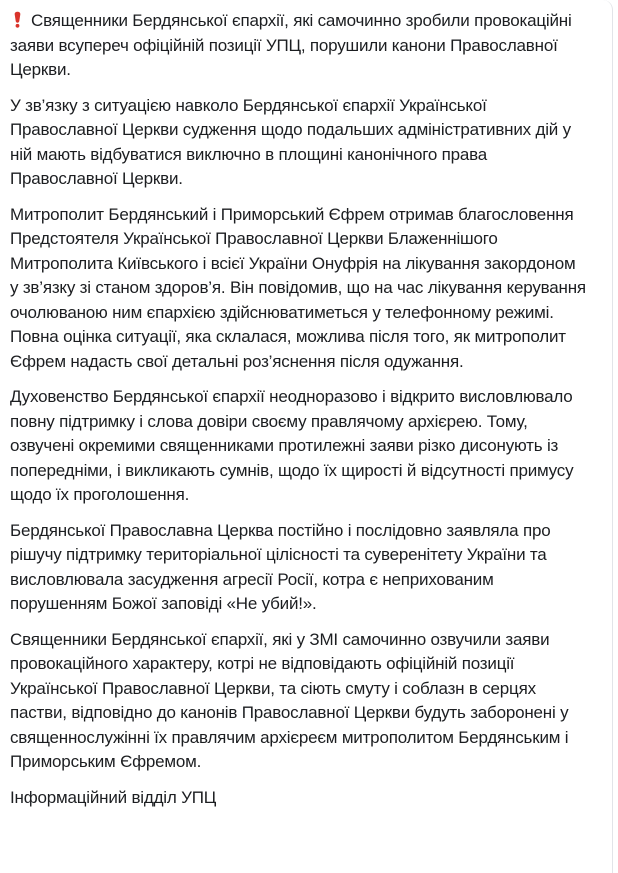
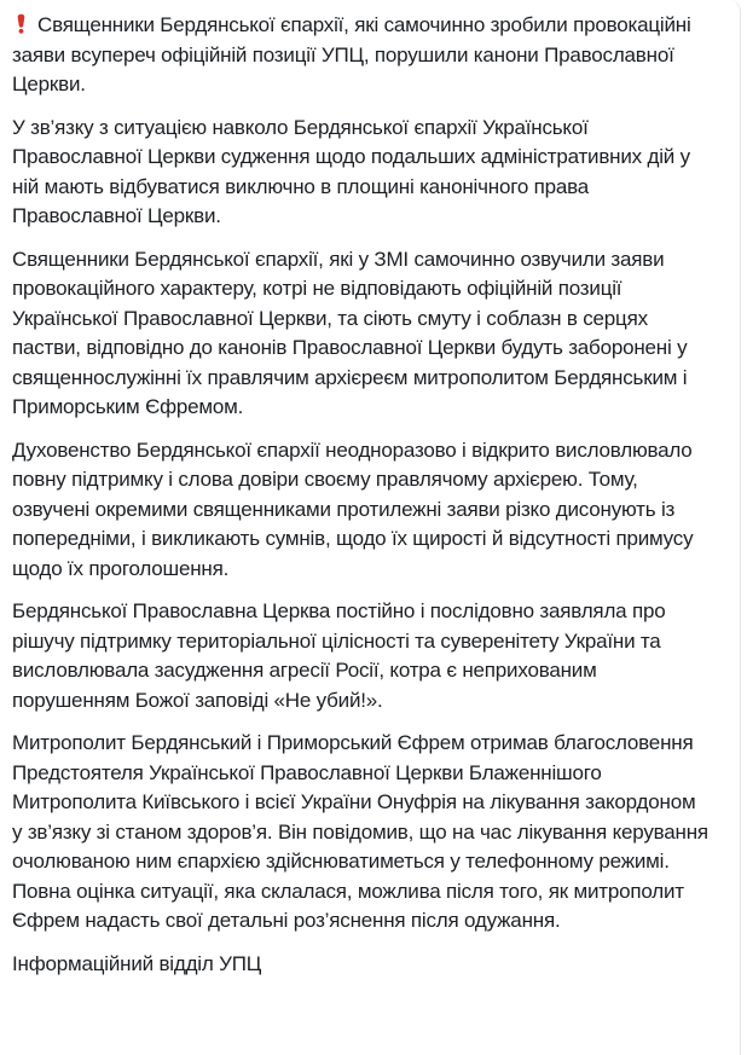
  Священники Бердянської єпархії, які самочинно зробили провокаційні заяви всупереч офіційній позиції УПЦ, порушили канони Православної Церкви.
  У зв’язку з ситуацією навколо Бердянської єпархії Української Православної Церкви судження щодо подальших адміністративних дій у ній мають відбуватися виключно в площині канонічного права Православної Церкви.
- Митрополит Бердянський і Приморський Єфрем отримав благословення Предстоятеля Української Православної Церкви Блаженнішого Митрополита Київського і всієї України Онуфрія на лікування закордоном у зв’язку зі станом здоров’я. Він повідомив, що на час лікування керування очолюваною ним єпархією здійснюватиметься у телефонному режимі. Повна оцінка ситуації, яка склалася, можлива після того, як митрополит Єфрем надасть свої детальні роз’яснення після одужання.
+ Священники Бердянської єпархії, які у ЗМІ самочинно озвучили заяви провокаційного характеру, котрі не відповідають офіційній позиції Української Православної Церкви, та сіють смуту і соблазн в серцях пастви, відповідно до канонів Православної Церкви будуть заборонені у священнослужінні їх правлячим архієреєм митрополитом Бердянським і Приморським Єфремом.
  Духовенство Бердянської єпархії неодноразово і відкрито висловлювало повну підтримку і слова довіри своєму правлячому архієрею. Тому, озвучені окремими священниками протилежні заяви різко дисонують із попередніми, і викликають сумнів, щодо їх щирості й відсутності примусу щодо їх проголошення.
  Бердянської Православна Церква постійно і послідовно заявляла про рішучу підтримку територіальної цілісності та суверенітету України та висловлювала засудження агресії Росії, котра є неприхованим порушенням Божої заповіді «Не убий!».
- Священники Бердянської єпархії, які у ЗМІ самочинно озвучили заяви провокаційного характеру, котрі не відповідають офіційній позиції Української Православної Церкви, та сіють смуту і соблазн в серцях пастви, відповідно до канонів Православної Церкви будуть заборонені у священнослужінні їх правлячим архієреєм митрополитом Бердянським і Приморським Єфремом.
+ Митрополит Бердянський і Приморський Єфрем отримав благословення Предстоятеля Української Православної Церкви Блаженнішого Митрополита Київського і всієї України Онуфрія на лікування закордоном у зв’язку зі станом здоров’я. Він повідомив, що на час лікування керування очолюваною ним єпархією здійснюватиметься у телефонному режимі. Повна оцінка ситуації, яка склалася, можлива після того, як митрополит Єфрем надасть свої детальні роз’яснення після одужання.
  Інформаційний відділ УПЦ
